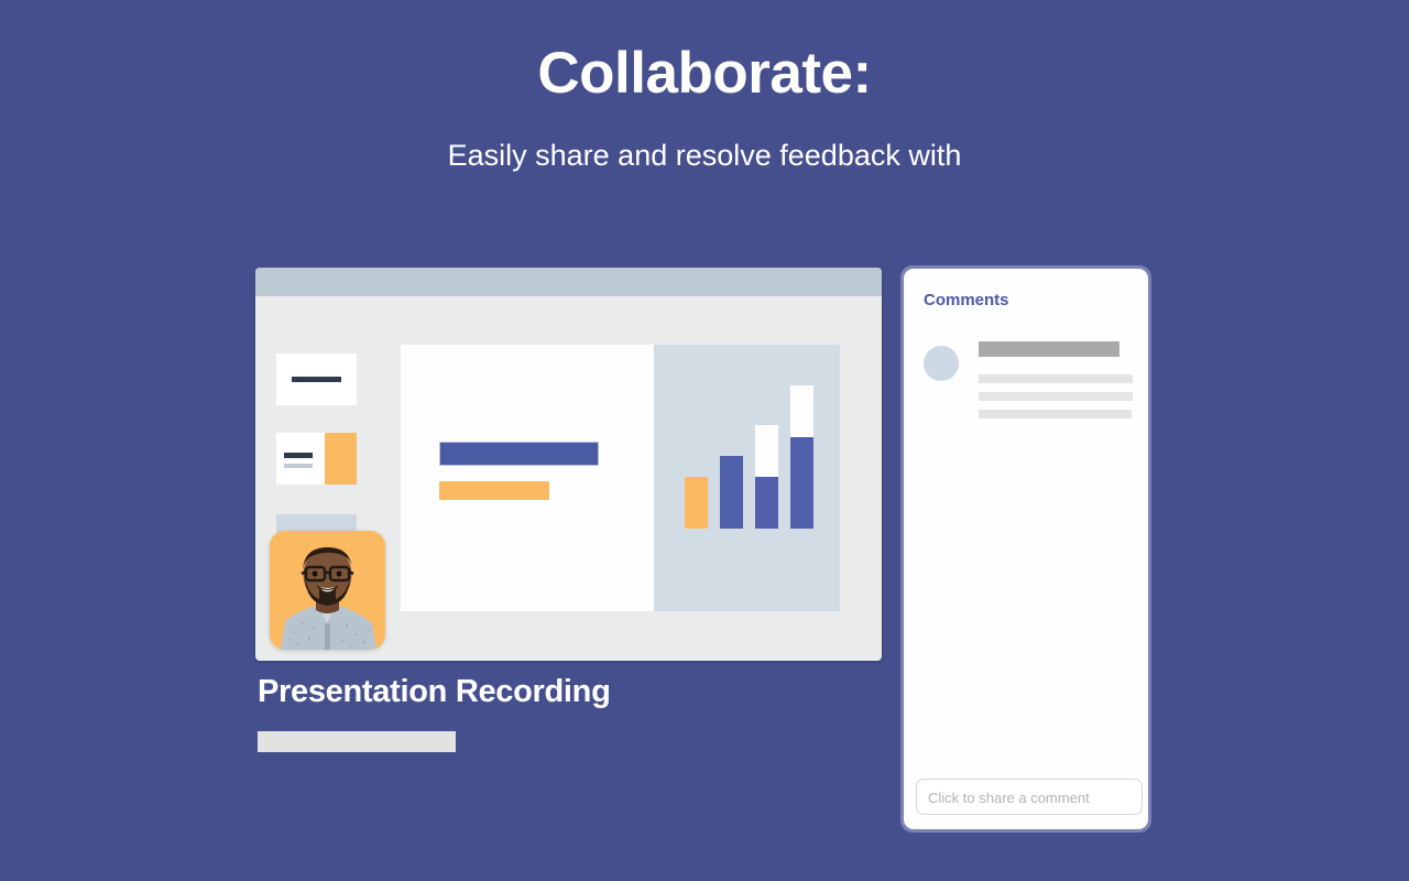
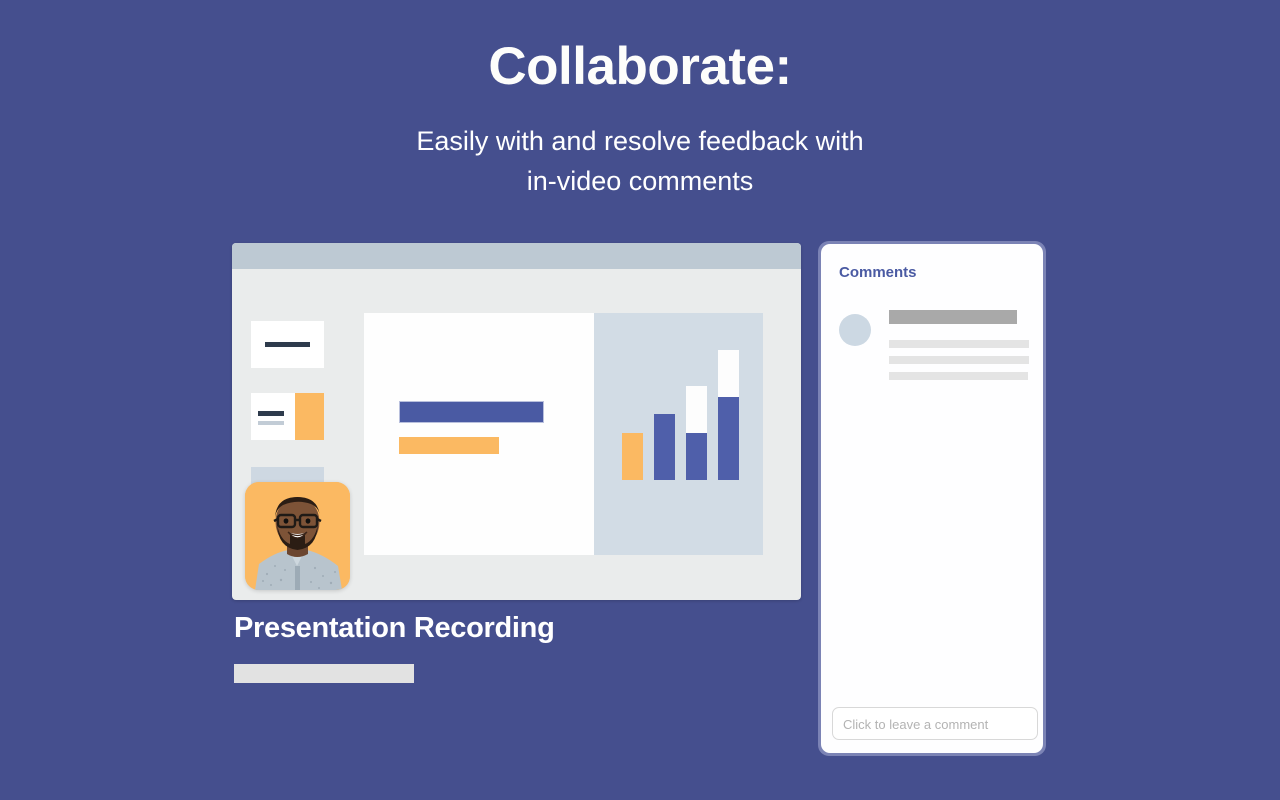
  Collaborate:
- Easily share and resolve feedback with
+ Easily with and resolve feedback with
+ in-video comments
  Presentation Recording
  Comments
- Click to share a comment
+ Click to leave a comment
